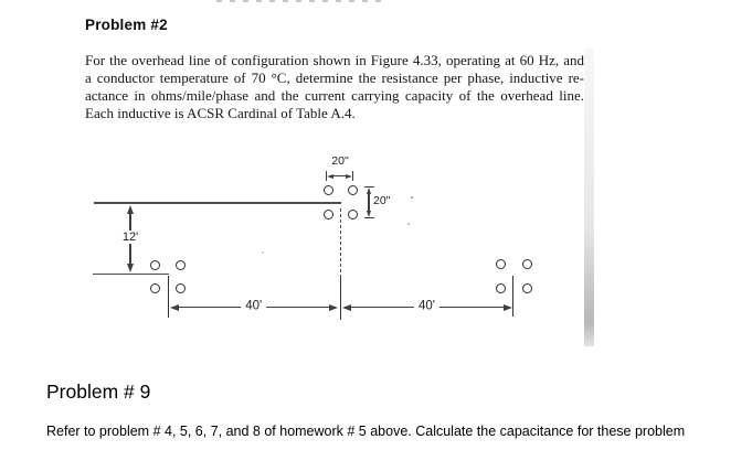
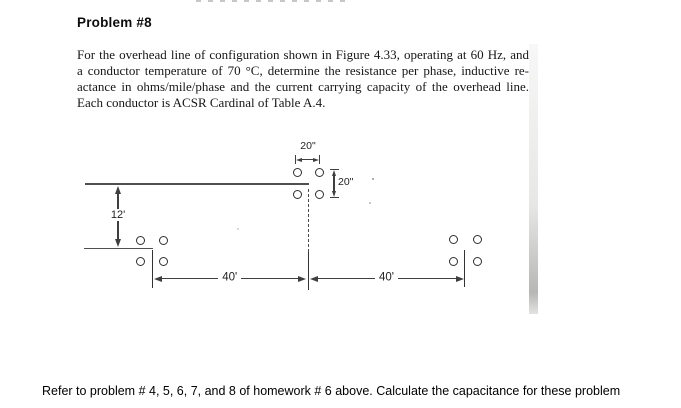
- Problem #2
+ Problem #8
  For the overhead line of configuration shown in Figure 4.33, operating at 60 Hz, and
  a conductor temperature of 70 °C, determine the resistance per phase, inductive re-
  actance in ohms/mile/phase and the current carrying capacity of the overhead line.
- Each inductive is ACSR Cardinal of Table A.4.
+ Each conductor is ACSR Cardinal of Table A.4.
  12'
  20"
  20"
  40'
  40'
- Problem # 9
- Refer to problem # 4, 5, 6, 7, and 8 of homework # 5 above. Calculate the capacitance for these problem
+ Refer to problem # 4, 5, 6, 7, and 8 of homework # 6 above. Calculate the capacitance for these problem
